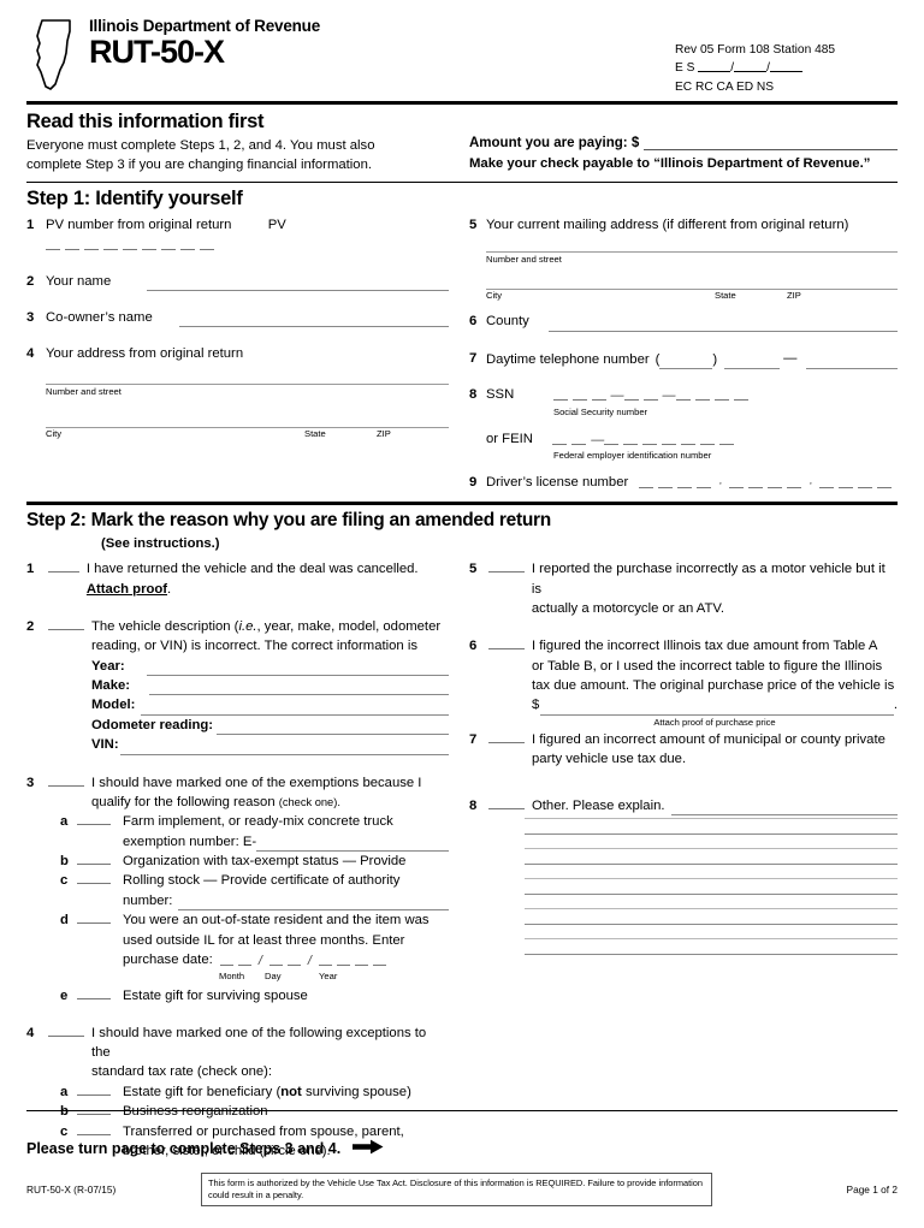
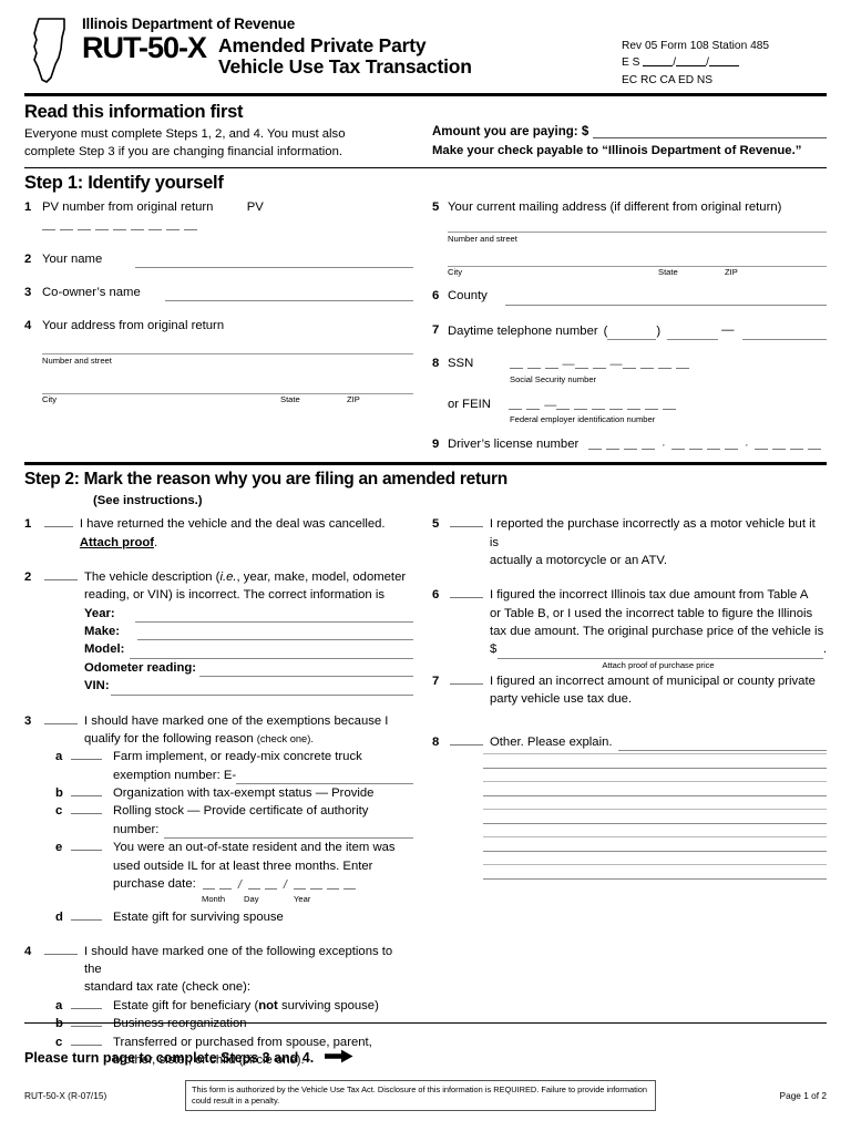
  Illinois Department of Revenue
  RUT-50-X
+ Amended Private Party
+ Vehicle Use Tax Transaction
  Rev 05 Form 108 Station 485
  E S / /
  EC RC CA ED NS
  Read this information first
  Everyone must complete Steps 1, 2, and 4. You must also
  complete Step 3 if you are changing financial information.
  Amount you are paying: $
  Make your check payable to “Illinois Department of Revenue.”
  Step 1: Identify yourself
  1
  PV number from original return PV
  2
  Your name
  3
  Co-owner’s name
  4
  Your address from original return
  Number and street
  City
  State
  ZIP
  5
  Your current mailing address (if different from original return)
  Number and street
  City
  State
  ZIP
  6
  County
  7
  Daytime telephone number
  (
  )
  —
  8
  SSN
  —
  —
  Social Security number
  or FEIN
  —
  Federal employer identification number
  9
  Driver’s license number
  ·
  ·
  Step 2: Mark the reason why you are filing an amended return
  (See instructions.)
  1
  I have returned the vehicle and the deal was cancelled. Attach proof.
  2
  The vehicle description (i.e., year, make, model, odometer
  reading, or VIN) is incorrect. The correct information is
  Year:
  Make:
  Model:
  Odometer reading:
  VIN:
  3
  I should have marked one of the exemptions because I
  qualify for the following reason (check one).
  a
  Farm implement, or ready-mix concrete truck
  exemption number: E-
  b
  Organization with tax-exempt status — Provide
  c
  Rolling stock — Provide certificate of authority
  number:
- d
+ e
  You were an out-of-state resident and the item was
  used outside IL for at least three months. Enter
  purchase date:
  /
  /
  Month
  Day
  Year
- e
+ d
  Estate gift for surviving spouse
  4
  I should have marked one of the following exceptions to the
  standard tax rate (check one):
  a
  Estate gift for beneficiary (not surviving spouse)
  b
  Business reorganization
  c
  Transferred or purchased from spouse, parent,
  brother, sister, or child (circle one).
  5
  I reported the purchase incorrectly as a motor vehicle but it is
  actually a motorcycle or an ATV.
  6
  I figured the incorrect Illinois tax due amount from Table A
  or Table B, or I used the incorrect table to figure the Illinois
  tax due amount. The original purchase price of the vehicle is
  $
  .
  Attach proof of purchase price
  7
  I figured an incorrect amount of municipal or county private
  party vehicle use tax due.
  8
  Other. Please explain.
  Please turn page to complete Steps 3 and 4.
  RUT-50-X (R-07/15)
  This form is authorized by the Vehicle Use Tax Act. Disclosure of this information is REQUIRED. Failure to provide information could result in a penalty.
  Page 1 of 2
